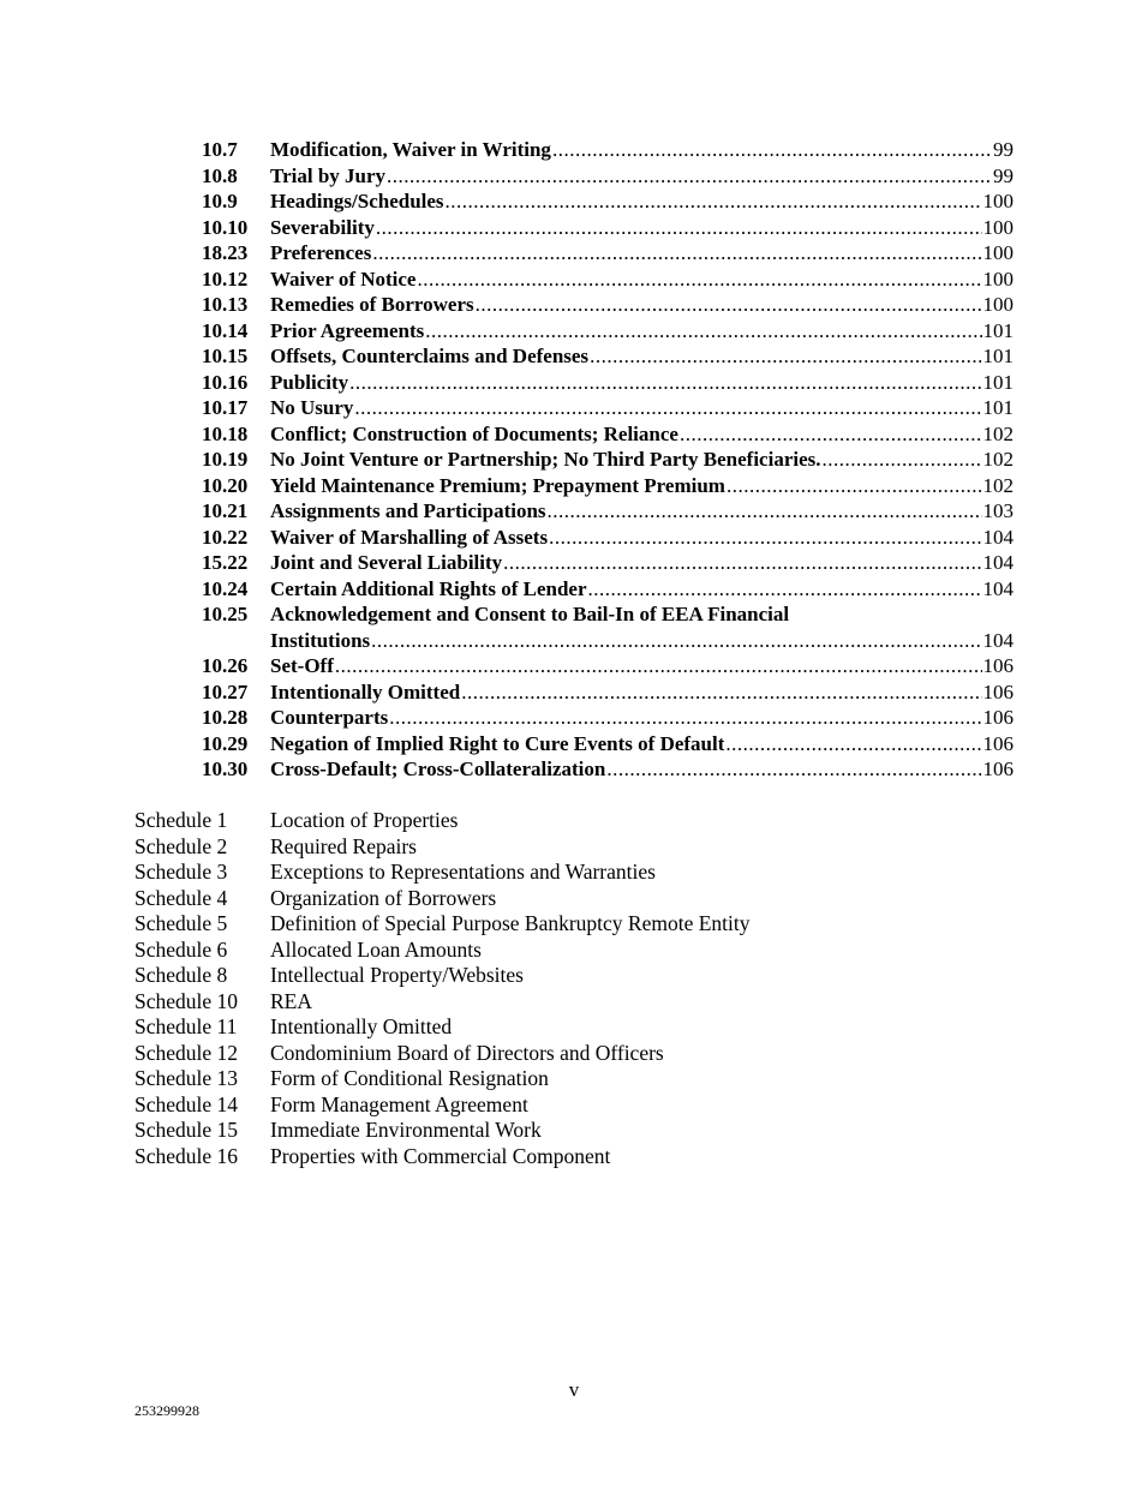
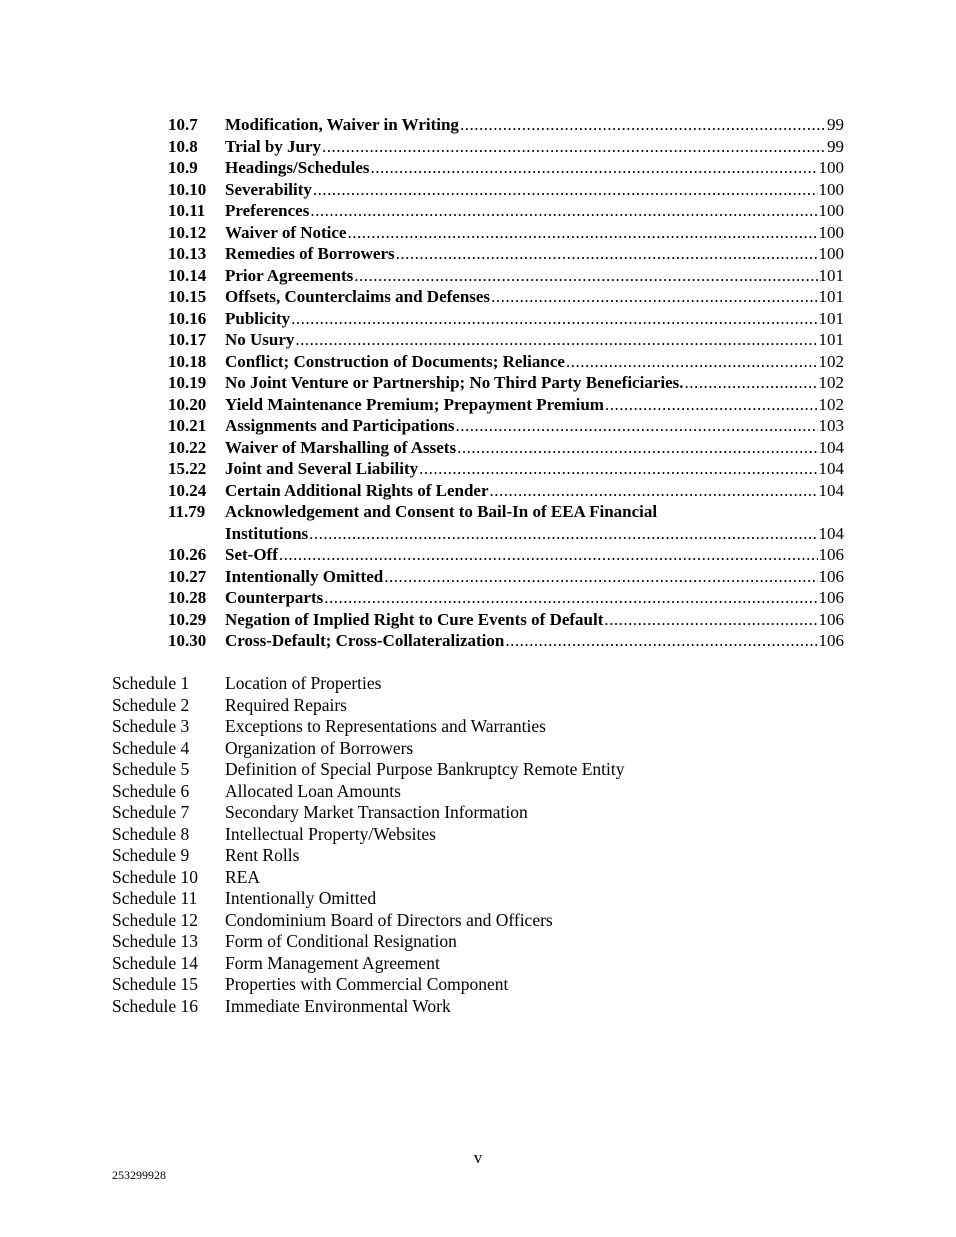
  10.7
  Modification, Waiver in Writing
  99
  10.8
  Trial by Jury
  99
  10.9
  Headings/Schedules
  100
  10.10
  Severability
  100
- 18.23
+ 10.11
  Preferences
  100
  10.12
  Waiver of Notice
  100
  10.13
  Remedies of Borrowers
  100
  10.14
  Prior Agreements
  101
  10.15
  Offsets, Counterclaims and Defenses
  101
  10.16
  Publicity
  101
  10.17
  No Usury
  101
  10.18
  Conflict; Construction of Documents; Reliance
  102
  10.19
  No Joint Venture or Partnership; No Third Party Beneficiaries.
  102
  10.20
  Yield Maintenance Premium; Prepayment Premium
  102
  10.21
  Assignments and Participations
  103
  10.22
  Waiver of Marshalling of Assets
  104
  15.22
  Joint and Several Liability
  104
  10.24
  Certain Additional Rights of Lender
  104
- 10.25
+ 11.79
  Acknowledgement and Consent to Bail-In of EEA Financial
  Institutions
  104
  10.26
  Set-Off
  106
  10.27
  Intentionally Omitted
  106
  10.28
  Counterparts
  106
  10.29
  Negation of Implied Right to Cure Events of Default
  106
  10.30
  Cross-Default; Cross-Collateralization
  106
  Schedule 1
  Location of Properties
  Schedule 2
  Required Repairs
  Schedule 3
  Exceptions to Representations and Warranties
  Schedule 4
  Organization of Borrowers
  Schedule 5
  Definition of Special Purpose Bankruptcy Remote Entity
  Schedule 6
  Allocated Loan Amounts
+ Schedule 7
+ Secondary Market Transaction Information
  Schedule 8
  Intellectual Property/Websites
+ Schedule 9
+ Rent Rolls
  Schedule 10
  REA
  Schedule 11
  Intentionally Omitted
  Schedule 12
  Condominium Board of Directors and Officers
  Schedule 13
  Form of Conditional Resignation
  Schedule 14
  Form Management Agreement
  Schedule 15
- Immediate Environmental Work
+ Properties with Commercial Component
  Schedule 16
- Properties with Commercial Component
+ Immediate Environmental Work
  v
  253299928
